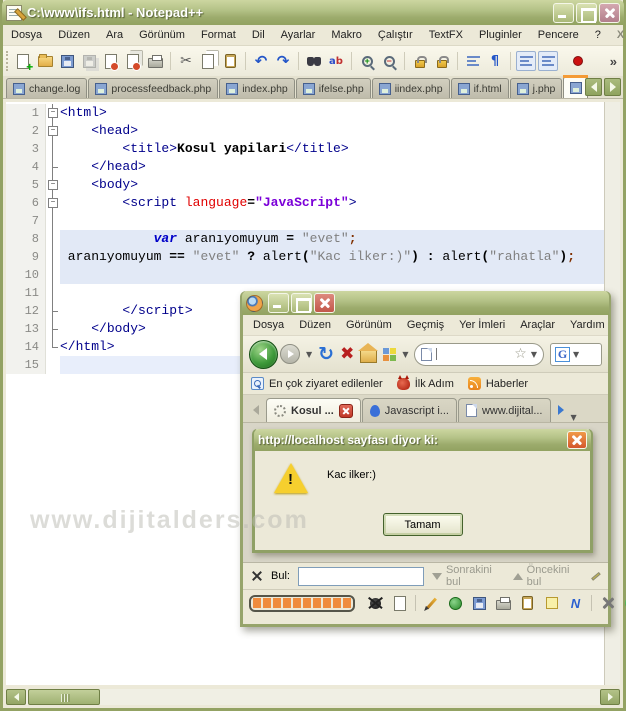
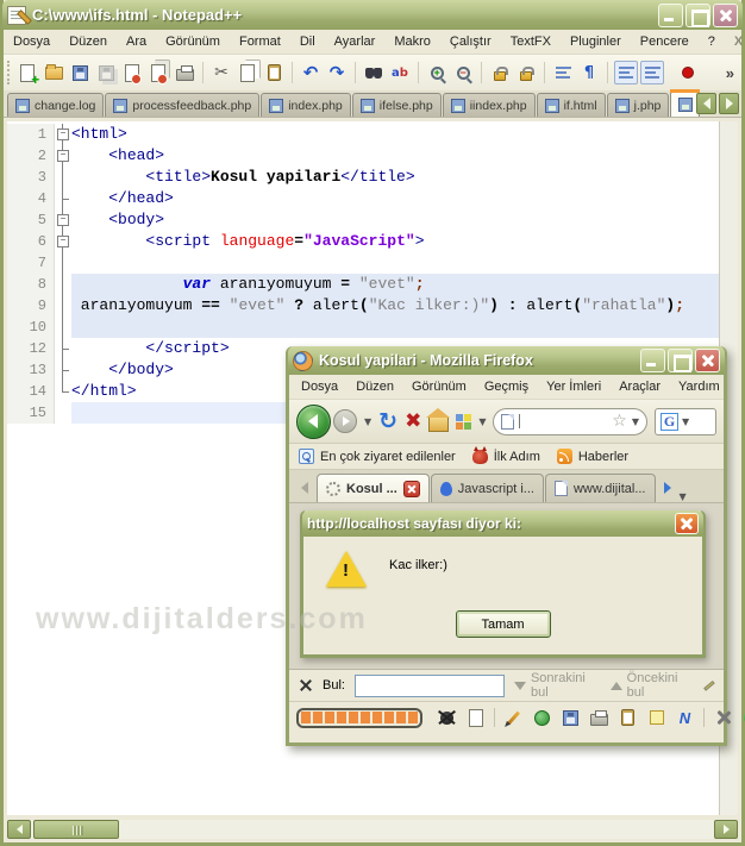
  C:\www\ifs.html - Notepad++
  Dosya
  Düzen
  Ara
  Görünüm
  Format
  Dil
  Ayarlar
  Makro
  Çalıştır
  TextFX
  Pluginler
  Pencere
  ?
  X
  ✂
  ↶
  ↷
  ab
  +
  −
  ¶
  »
  change.log
  processfeedback.php
  index.php
  ifelse.php
  iindex.php
  if.html
  j.php
  1
  −
  <html>
  2
  −
  <head>
  3
  <title>Kosul yapilari</title>
  4
  </head>
  5
  −
  <body>
  6
  −
  <script language="JavaScript">
  7
  8
  var aranıyomuyum = "evet";
  9
  aranıyomuyum == "evet" ? alert("Kac ilker:)") : alert("rahatla");
  10
- 11
  12
  </script>
  13
  </body>
  14
  </html>
  15
+ Kosul yapilari - Mozilla Firefox
  Dosya
  Düzen
  Görünüm
  Geçmiş
  Yer İmleri
  Araçlar
  Yardım
  ▼
  ↻
  ✖
  ▼
  ☆
  ▼
  G
  ▼
  En çok ziyaret edilenler
  İlk Adım
  Haberler
  Kosul ...
  Javascript i...
  www.dijital...
  ▼
  http://localhost sayfası diyor ki:
  Kac ilker:)
  Tamam
  Bul:
  Sonrakini bul
  Öncekini bul
  N
  www.dijitalders.com
